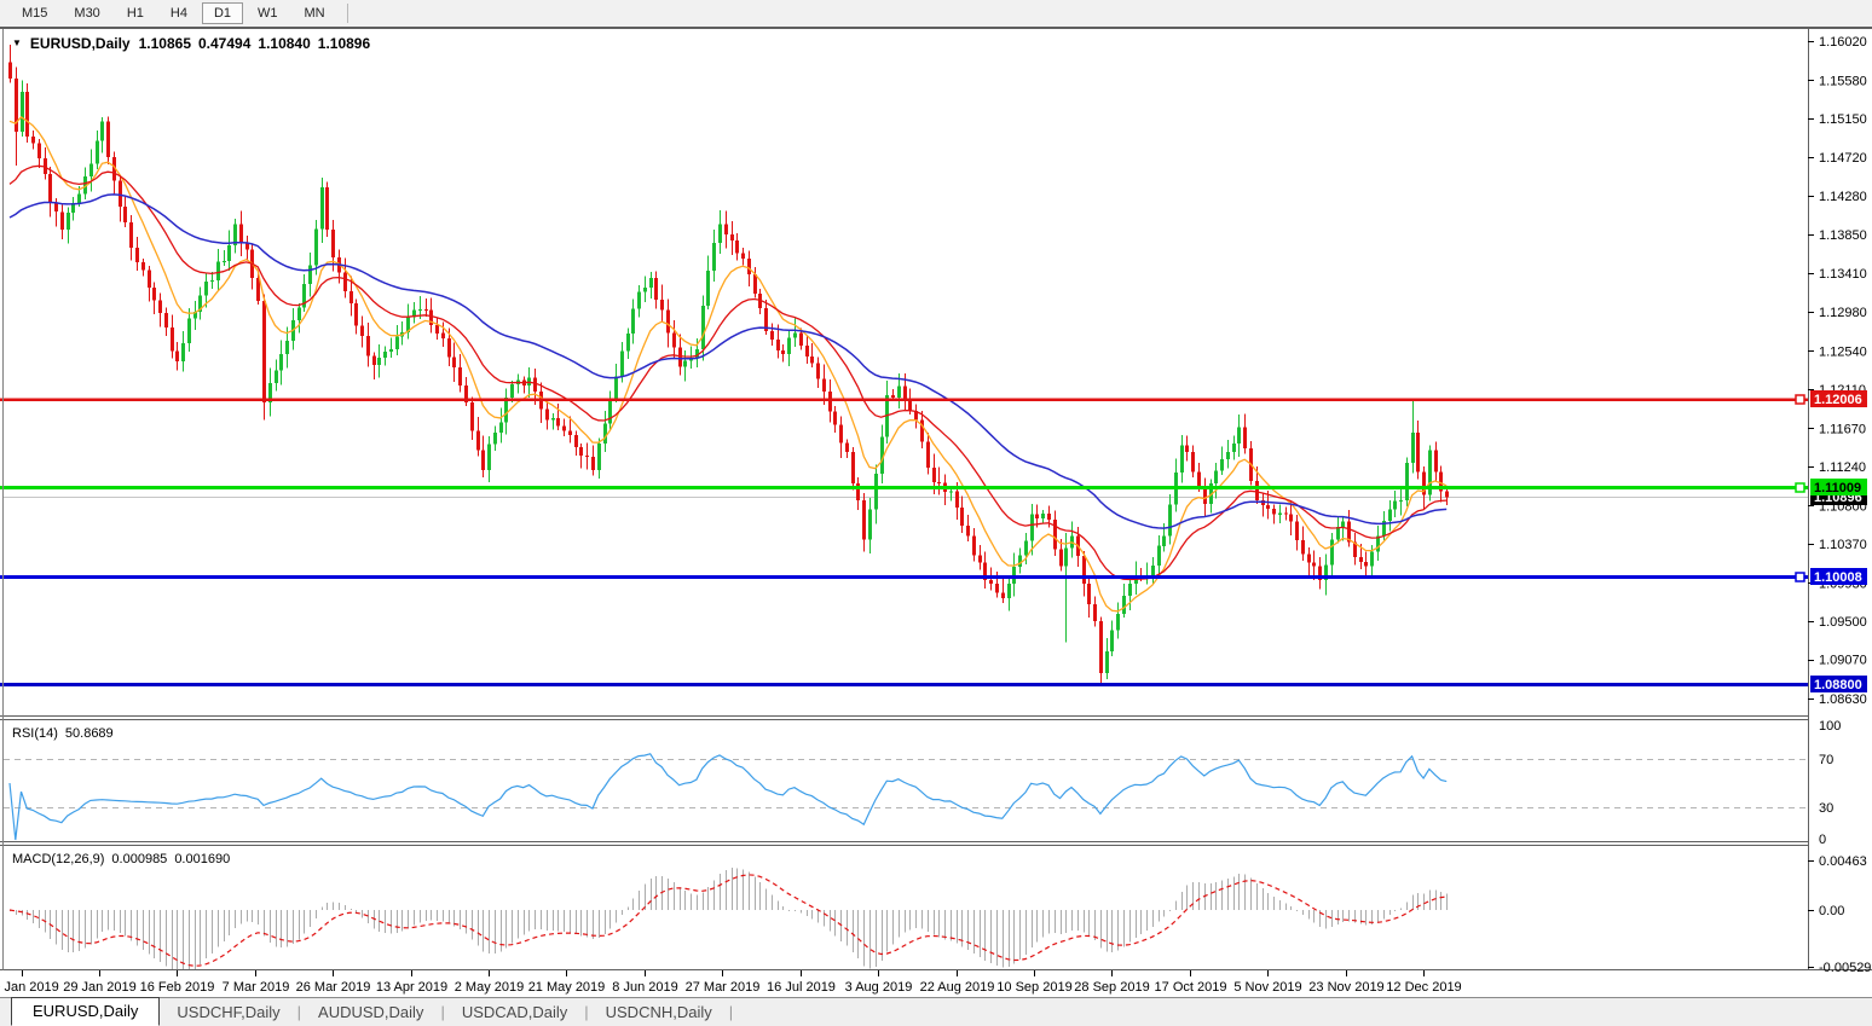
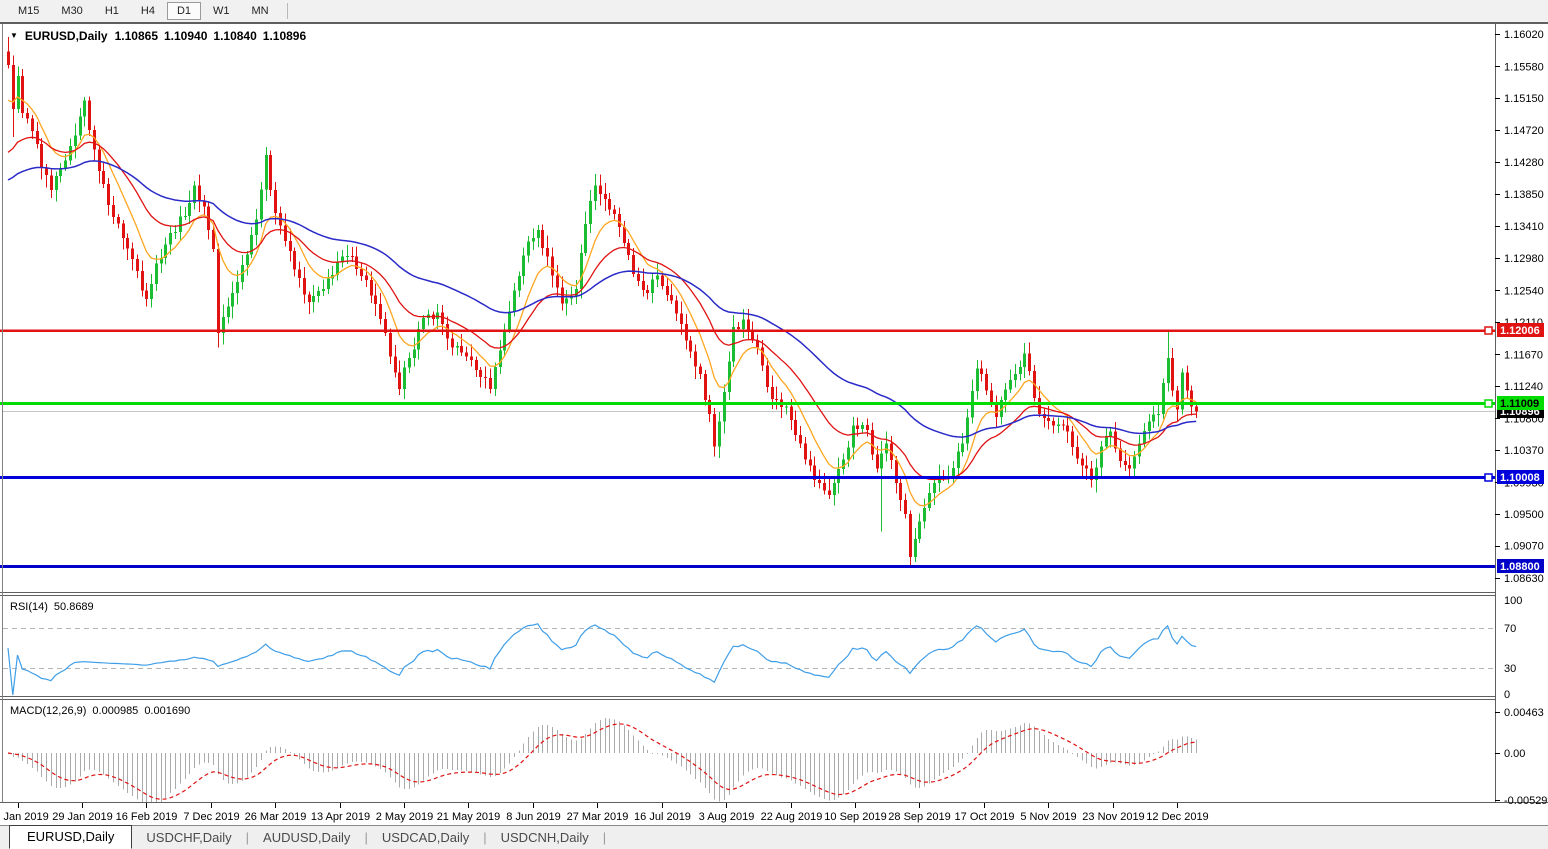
  M15
  M30
  H1
  H4
  D1
  W1
  MN
  1.16020
  1.15580
  1.15150
  1.14720
  1.14280
  1.13850
  1.13410
  1.12980
  1.12540
  1.12110
  1.11670
  1.11240
  1.10800
  1.10370
  1.09500
  1.09070
  1.08630
  100
  70
  30
  0
  0.00463
  0.00
  -0.00529
  1.10896
  1.12006
  1.11009
  1.10008
  1.08800
  Jan 2019
  29 Jan 2019
  16 Feb 2019
- 7 Mar 2019
+ 7 Dec 2019
  26 Mar 2019
  13 Apr 2019
  2 May 2019
  21 May 2019
  8 Jun 2019
  27 Mar 2019
  16 Jul 2019
  3 Aug 2019
  22 Aug 2019
  10 Sep 2019
  28 Sep 2019
  17 Oct 2019
  5 Nov 2019
  23 Nov 2019
  12 Dec 2019
  ▼
  EURUSD,Daily
  1.10865
- 0.47494
+ 1.10940
  1.10840
  1.10896
  RSI(14)
  50.8689
  MACD(12,26,9)
  0.000985
  0.001690
  EURUSD,Daily
  USDCHF,Daily
  |
  AUDUSD,Daily
  |
  USDCAD,Daily
  |
  USDCNH,Daily
  |
